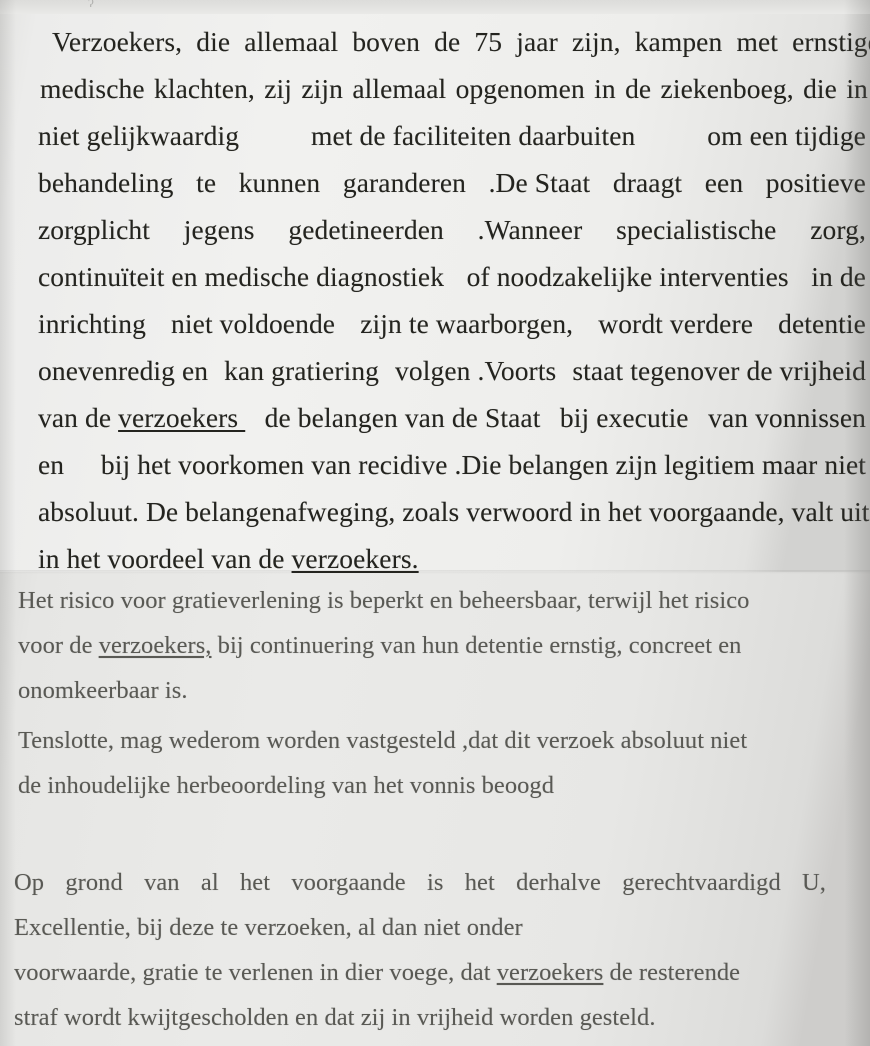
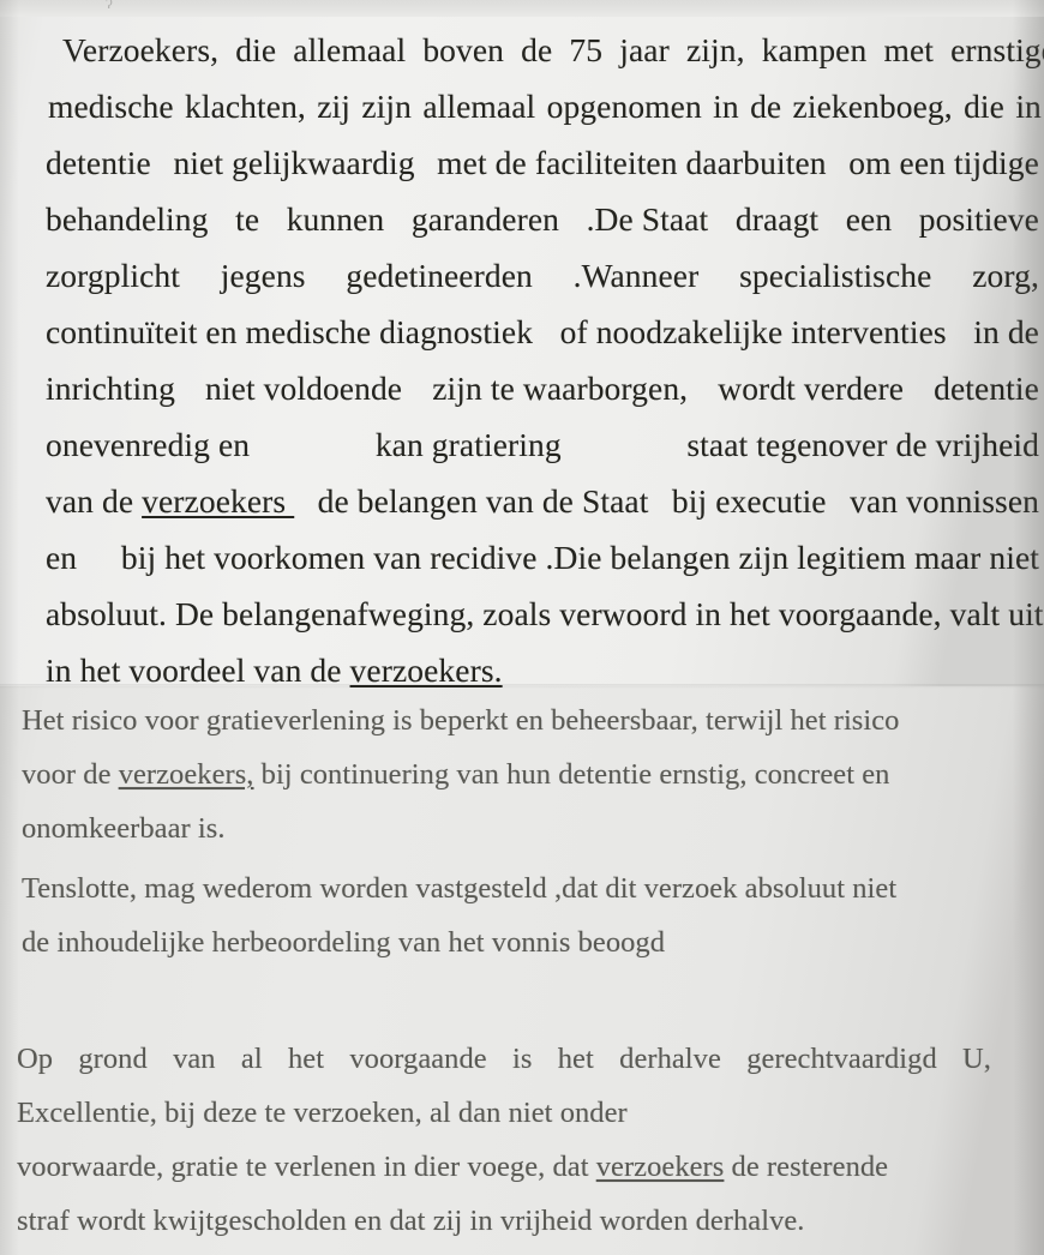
  ʔ
  Verzoekers,
  die
  allemaal
  boven
  de
  75
  jaar
  zijn,
  kampen
  met
  medische
  klachten,
  zij
  zijn
  allemaal
  opgenomen
  in
  de
  ziekenboeg,
  die
+ detentie
  niet gelijkwaardig
  met de faciliteiten daarbuiten
  om een tijdi
  behandeling
  te
  kunnen
  garanderen
  .De Staat
  draagt
  een
  positie
  zorgplicht
  jegens
  gedetineerden
  .Wanneer
  specialistische
  continuïteit en medische diagnostiek
  of noodzakelijke interventies
  inrichting
  niet voldoende
  zijn te waarborgen,
  wordt verdere
  detent
  onevenredig en
  kan gratiering
- volgen .Voorts
  staat tegenover de vrijhe
  van de verzoekers
  de belangen van de Staat
  bij executie
  van vonniss
  en
  bij het voorkomen van recidive .Die belangen zijn legitiem maar ni
  absoluut. De belangenafweging, zoals verwoord in het voorgaande, valt
  in het voordeel van de verzoekers.
  Het risico voor gratieverlening is beperkt en beheersbaar, terwijl het risico
  voor de verzoekers, bij continuering van hun detentie ernstig, concreet en
  onomkeerbaar is.
  Tenslotte, mag wederom worden vastgesteld ,dat dit verzoek absoluut niet
  de inhoudelijke herbeoordeling van het vonnis beoogd
  Op
  grond
  van
  al
  het
  voorgaande
  is
  het
  derhalve
  gerechtvaardigd
  U,
  Excellentie, bij deze te verzoeken, al dan niet onder
  voorwaarde, gratie te verlenen in dier voege, dat verzoekers de resterende
- straf wordt kwijtgescholden en dat zij in vrijheid worden gesteld.
+ straf wordt kwijtgescholden en dat zij in vrijheid worden derhalve.
